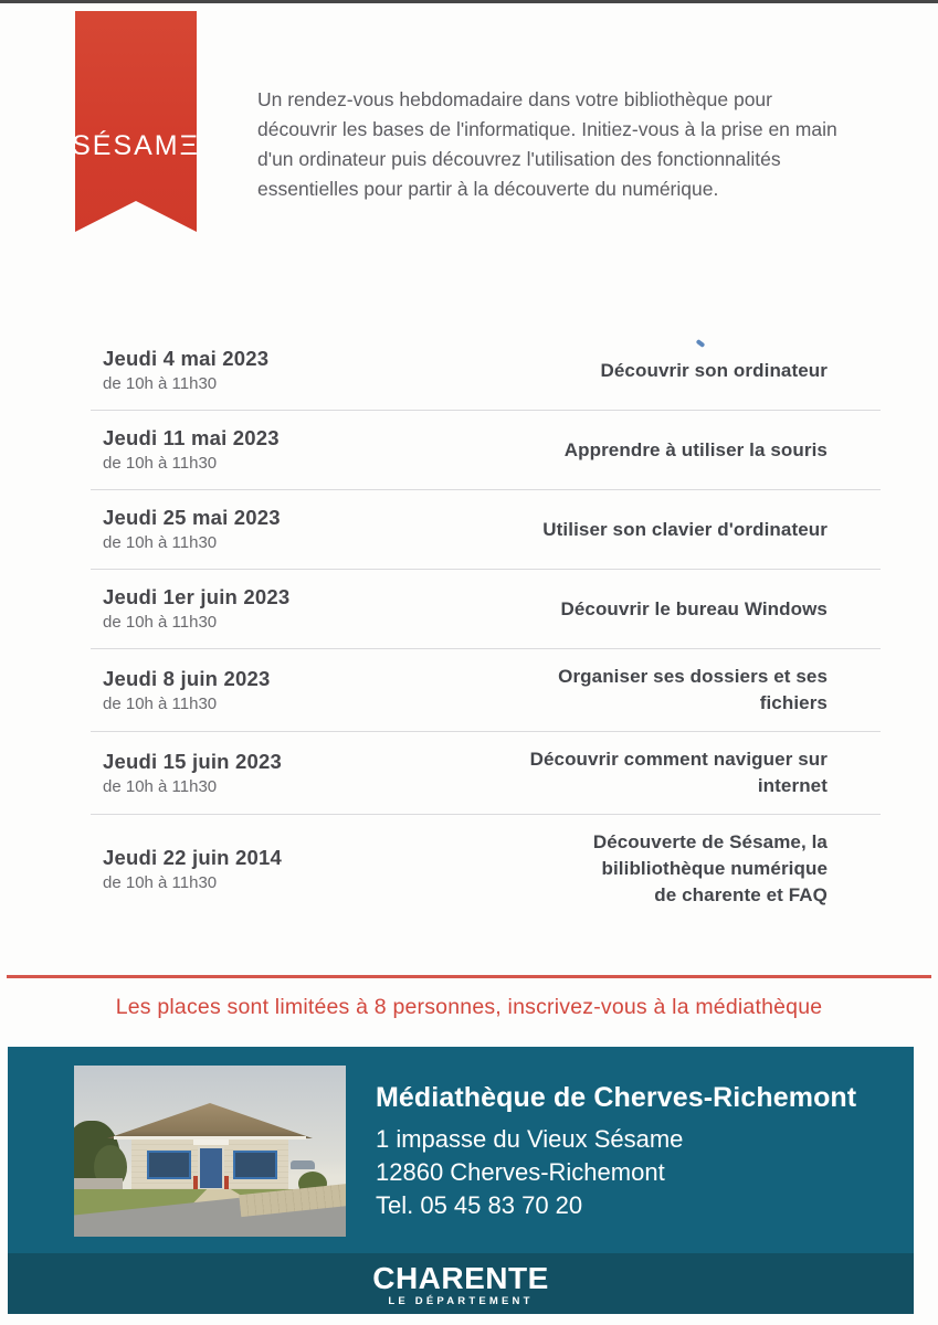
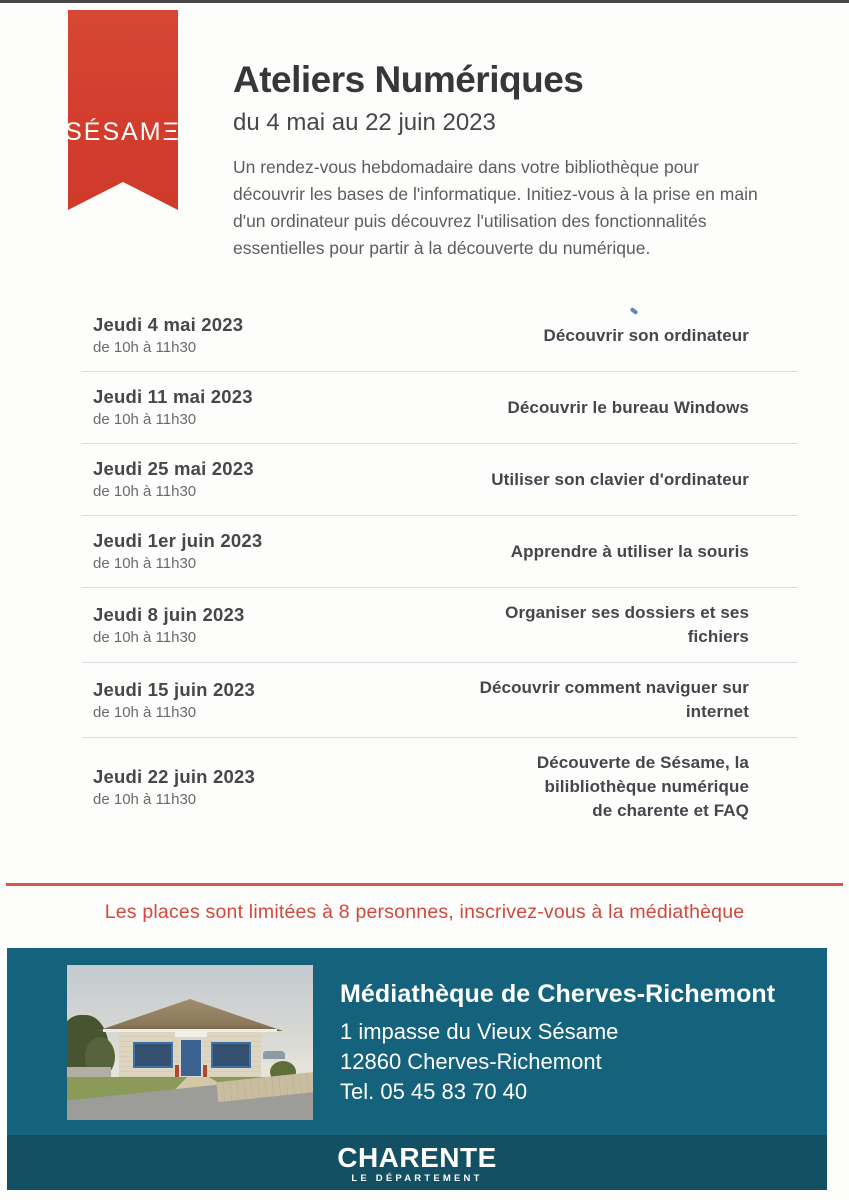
  SÉSAMΞ
+ Ateliers Numériques
+ du 4 mai au 22 juin 2023
  Un rendez-vous hebdomadaire dans votre bibliothèque pour
  découvrir les bases de l'informatique. Initiez-vous à la prise en main
  d'un ordinateur puis découvrez l'utilisation des fonctionnalités
  essentielles pour partir à la découverte du numérique.
  Jeudi 4 mai 2023
  de 10h à 11h30
  Découvrir son ordinateur
  Jeudi 11 mai 2023
  de 10h à 11h30
- Apprendre à utiliser la souris
+ Découvrir le bureau Windows
  Jeudi 25 mai 2023
  de 10h à 11h30
  Utiliser son clavier d'ordinateur
  Jeudi 1er juin 2023
  de 10h à 11h30
- Découvrir le bureau Windows
+ Apprendre à utiliser la souris
  Jeudi 8 juin 2023
  de 10h à 11h30
  Organiser ses dossiers et ses
  fichiers
  Jeudi 15 juin 2023
  de 10h à 11h30
  Découvrir comment naviguer sur
  internet
- Jeudi 22 juin 2014
+ Jeudi 22 juin 2023
  de 10h à 11h30
  Découverte de Sésame, la
  bilibliothèque numérique
  de charente et FAQ
  Les places sont limitées à 8 personnes, inscrivez-vous à la médiathèque
  Médiathèque de Cherves-Richemont
  1 impasse du Vieux Sésame
  12860 Cherves-Richemont
- Tel. 05 45 83 70 20
+ Tel. 05 45 83 70 40
  CHARENTE
  LE DÉPARTEMENT
